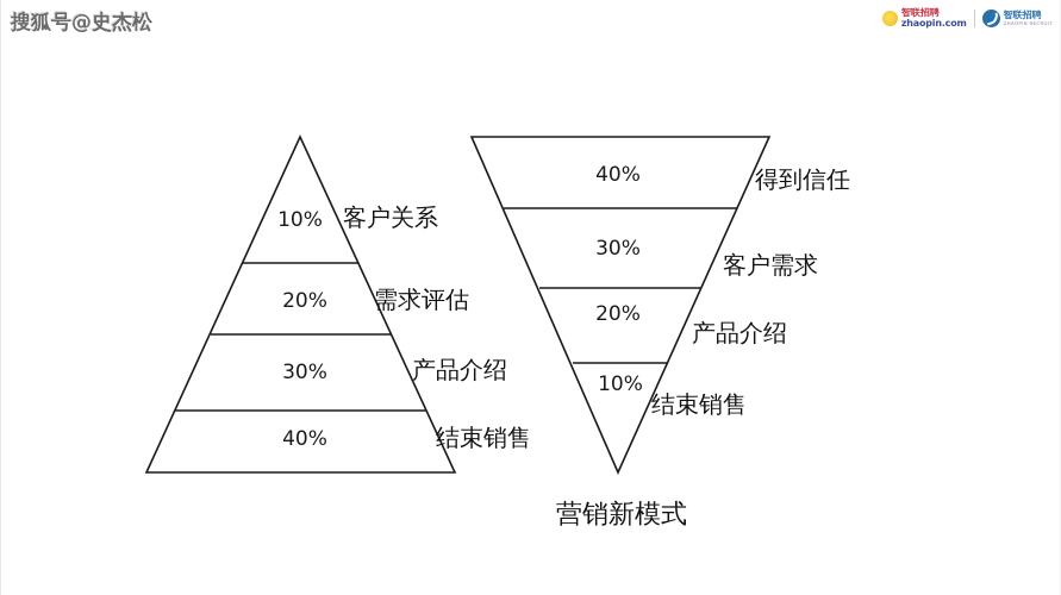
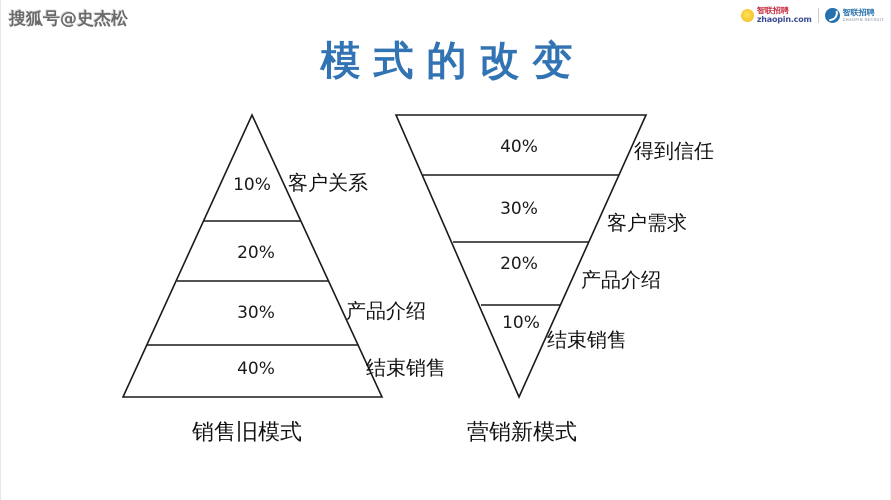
  搜狐号@史杰松
  智联招聘
  zhaopin.com
  智联招聘
+ 模式的改变
  10%
  20%
  30%
  40%
  客户关系
- 需求评估
  产品介绍
  结束销售
  40%
  30%
  20%
  10%
  得到信任
  客户需求
  产品介绍
  结束销售
+ 销售旧模式
  营销新模式
